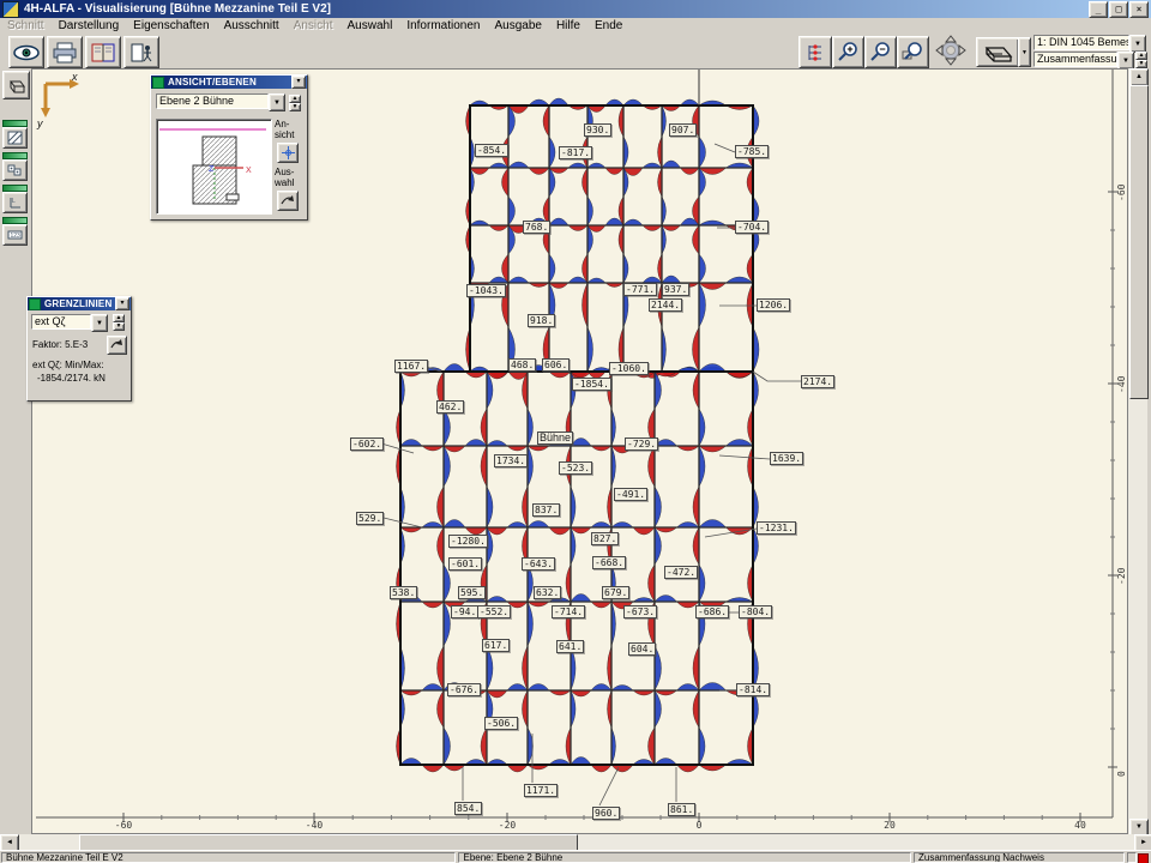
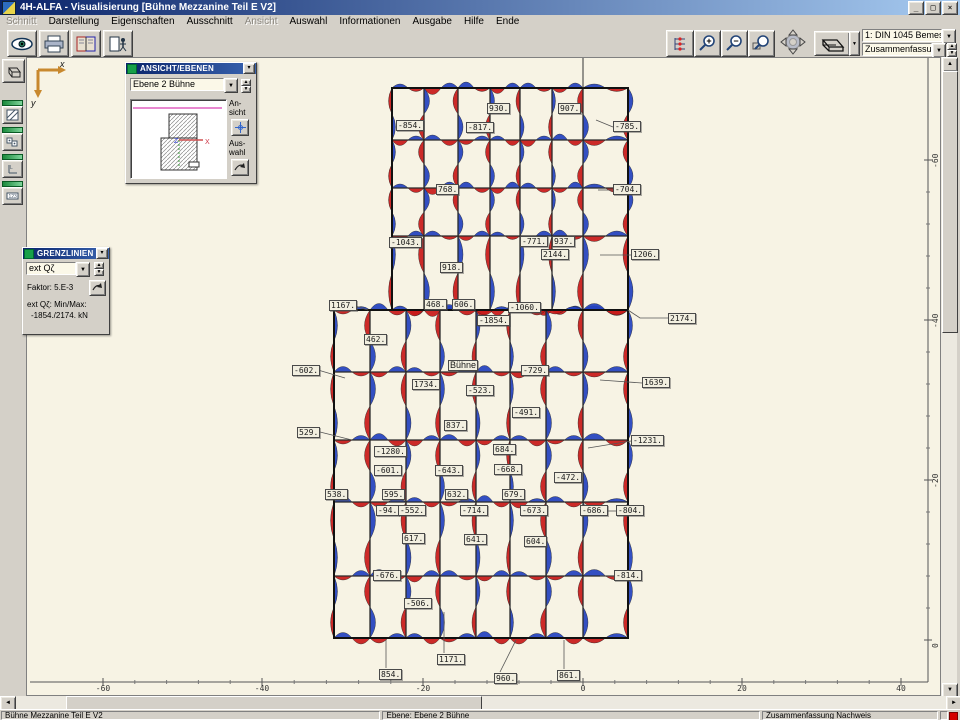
  4H-ALFA - Visualisierung [Bühne Mezzanine Teil E V2]
  _
  □
  ×
  Schnitt
  Darstellung
  Eigenschaften
  Ausschnitt
  Ansicht
  Auswahl
  Informationen
  Ausgabe
  Hilfe
  Ende
  +
  −
  1: DIN 1045 Beme
  Zusammenfassu
  930.
  907.
  -854.
  -817.
  -785.
  768.
  -704.
  -1043.
  -771.
  937.
  2144.
  1206.
  918.
  1167.
  468.
  606.
  -1060.
  2174.
  -1854.
  462.
  -602.
  -729.
  1734.
  1639.
  -523.
  -491.
  529.
  837.
  -1280.
- 827.
+ 684.
  -1231.
  -601.
  -643.
  -668.
  -472.
  538.
  595.
  632.
  679.
  -94.
  -552.
  -714.
  -673.
  -686.
  -804.
  617.
  641.
  604.
  -676.
  -814.
  -506.
  1171.
  854.
  960.
  861.
  Bühne
  -60
  -40
  -20
  0
  20
  40
  x
  y
  ANSICHT/EBENEN
  Ebene 2 Bühne
  An-
  sicht
  Aus-
  wahl
  GRENZLINIEN
  ext Qζ
  Faktor: 5.E-3
  ext Qζ: Min/Max:
  -1854./2174. kN
  Bühne Mezzanine Teil E V2
  Ebene: Ebene 2 Bühne
  Zusammenfassung Nachweis
